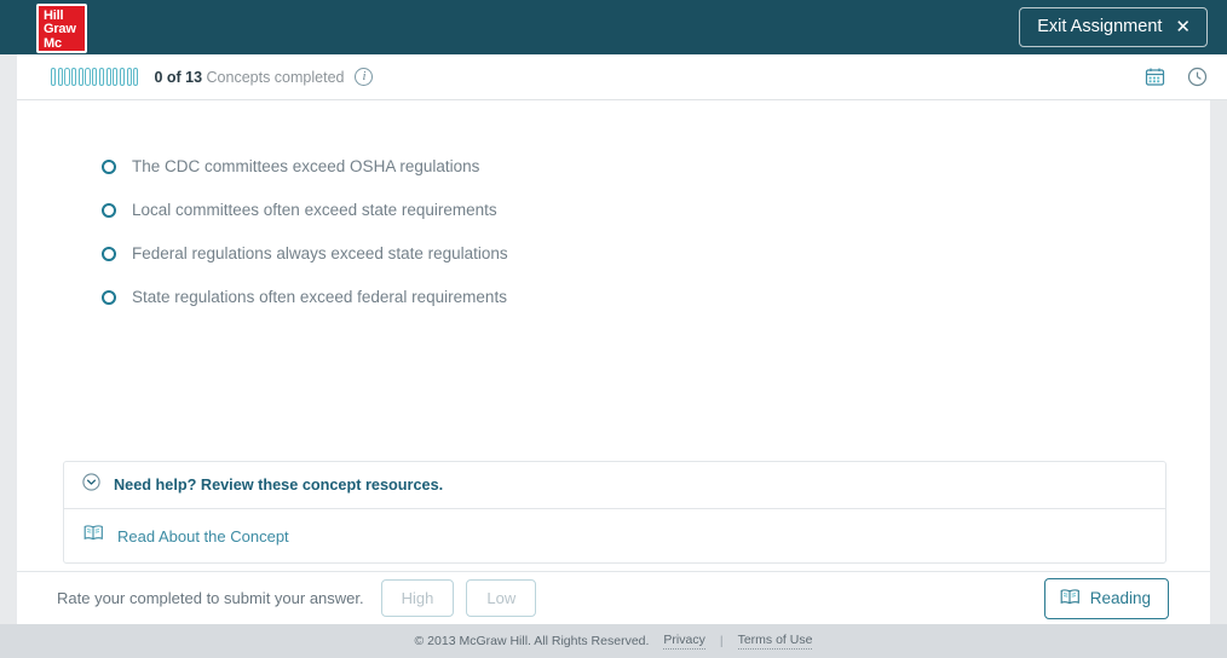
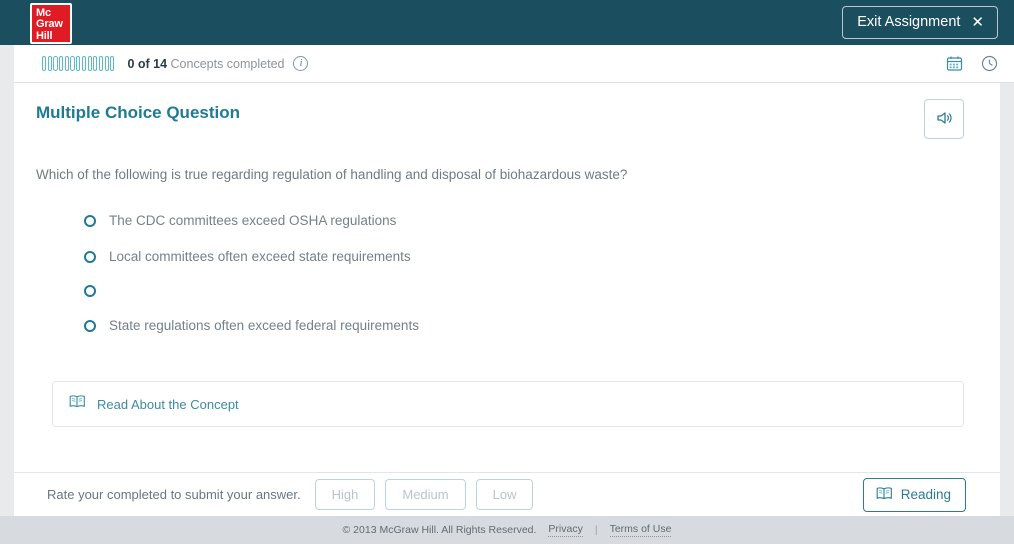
- Hill
+ Mc
  Graw
- Mc
+ Hill
  Exit Assignment
  ✕
- 0 of 13 Concepts completed
+ 0 of 14 Concepts completed
  i
+ Multiple Choice Question
+ Which of the following is true regarding regulation of handling and disposal of biohazardous waste?
  The CDC committees exceed OSHA regulations
  Local committees often exceed state requirements
- Federal regulations always exceed state regulations
  State regulations often exceed federal requirements
- Need help? Review these concept resources.
  Read About the Concept
  Rate your completed to submit your answer.
  High
+ Medium
  Low
  Reading
  © 2013 McGraw Hill. All Rights Reserved.
  Privacy
  |
  Terms of Use
